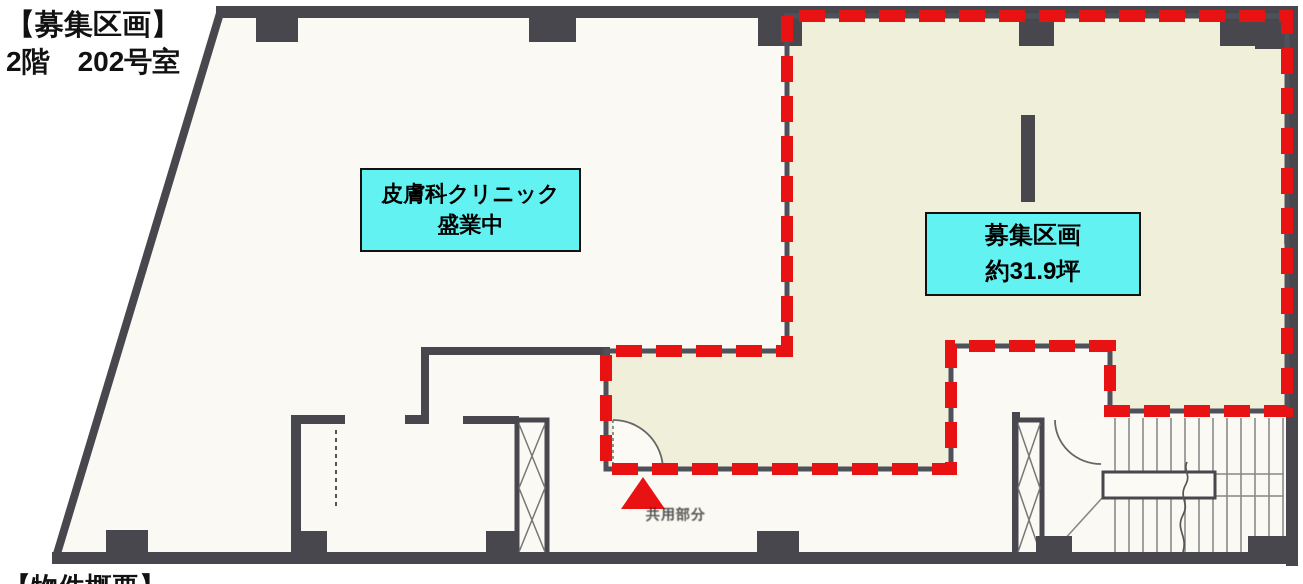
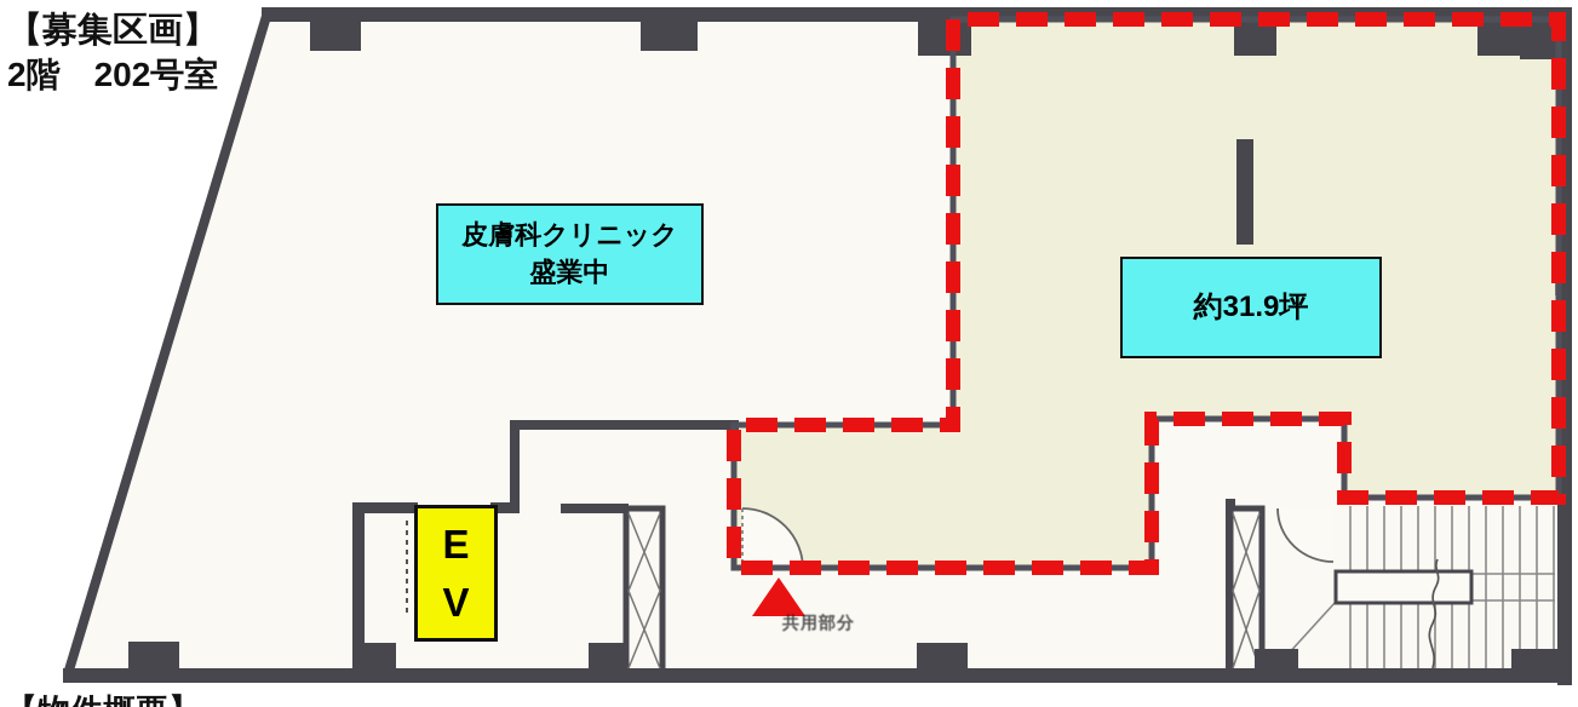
  【募集区画】
  2階 202号室
  皮膚科クリニック
  盛業中
- 募集区画
  約31.9坪
+ E
+ V
  共用部分
